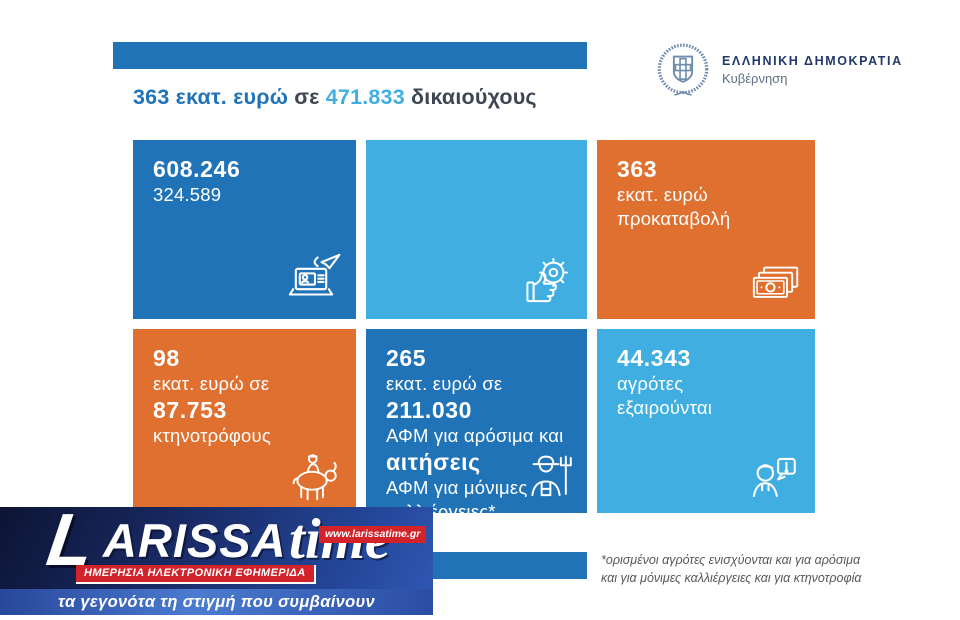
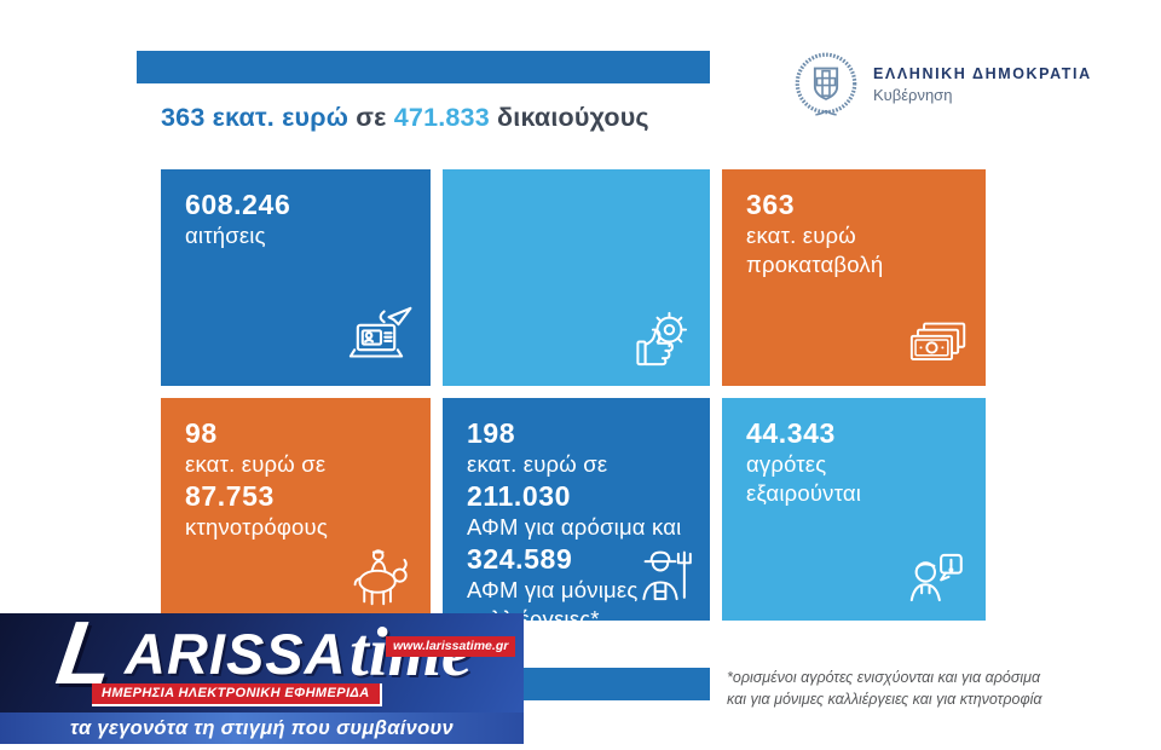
  ΕΛΛΗΝΙΚΗ ΔΗΜΟΚΡΑΤΙΑ
  Κυβέρνηση
  363 εκατ. ευρώ σε 471.833 δικαιούχους
  608.246
- 324.589
+ αιτήσεις
  363
  εκατ. ευρώ
  προκαταβολή
  98
  εκατ. ευρώ σε
  87.753
  κτηνοτρόφους
- 265
+ 198
  εκατ. ευρώ σε
  211.030
  ΑΦΜ για αρόσιμα και
- αιτήσεις
+ 324.589
  ΑΦΜ για μόνιμες
  44.343
  αγρότες
  εξαιρούνται
  *ορισμένοι αγρότες ενισχύονται και για αρόσιμα
  και για μόνιμες καλλιέργειες και για κτηνοτροφία
  ARISSA
  www.larissatime.gr
  ΗΜΕΡΗΣΙΑ ΗΛΕΚΤΡΟΝΙΚΗ ΕΦΗΜΕΡΙΔΑ
  τα γεγονότα τη στιγμή που συμβαίνουν
